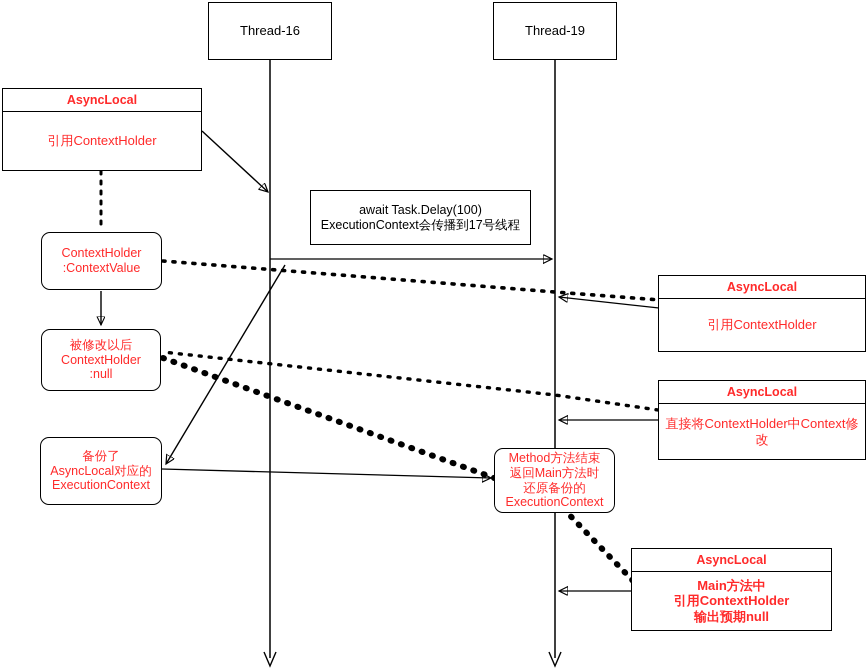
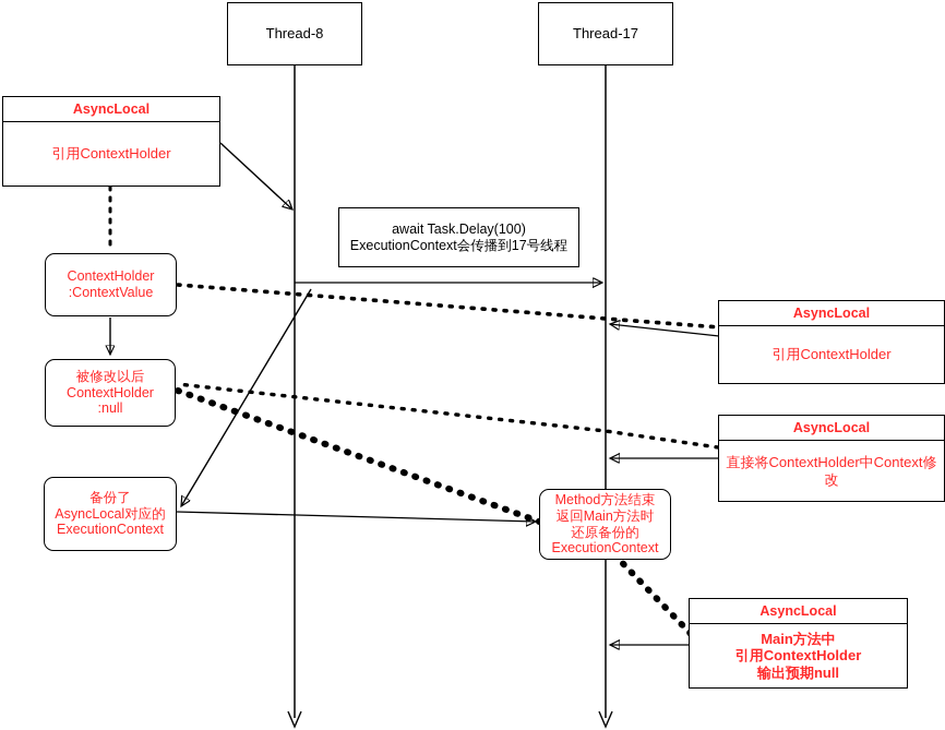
- Thread-16
+ Thread-8
- Thread-19
+ Thread-17
  AsyncLocal
  引用ContextHolder
  ContextHolder
  :ContextValue
  被修改以后
  ContextHolder
  :null
  备份了
  AsyncLocal对应的
  ExecutionContext
  await Task.Delay(100)
  ExecutionContext会传播到17号线程
  AsyncLocal
  引用ContextHolder
  AsyncLocal
  直接将ContextHolder中Context修改
  Method方法结束
  返回Main方法时
  还原备份的
  ExecutionContext
  AsyncLocal
  Main方法中
  引用ContextHolder
  输出预期null
